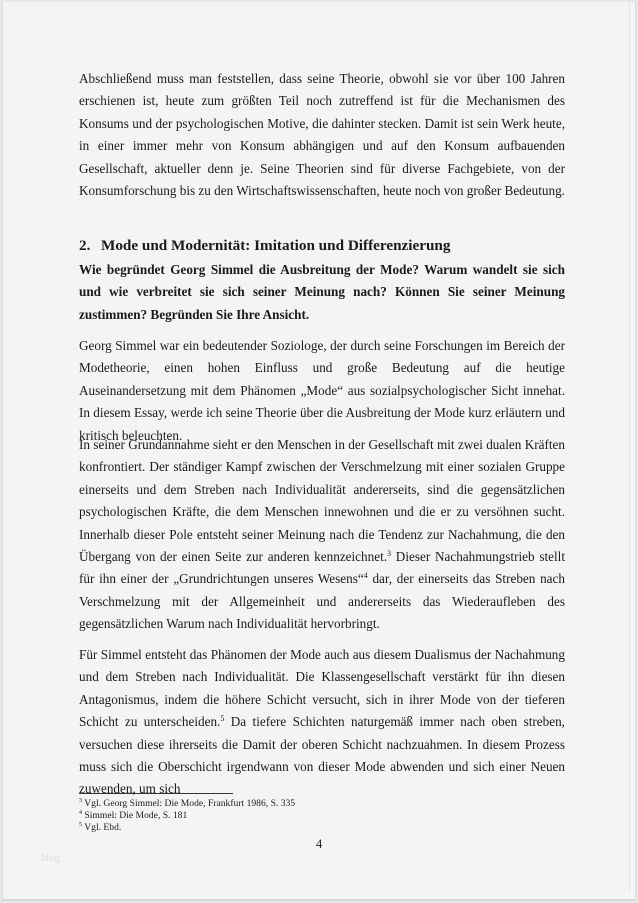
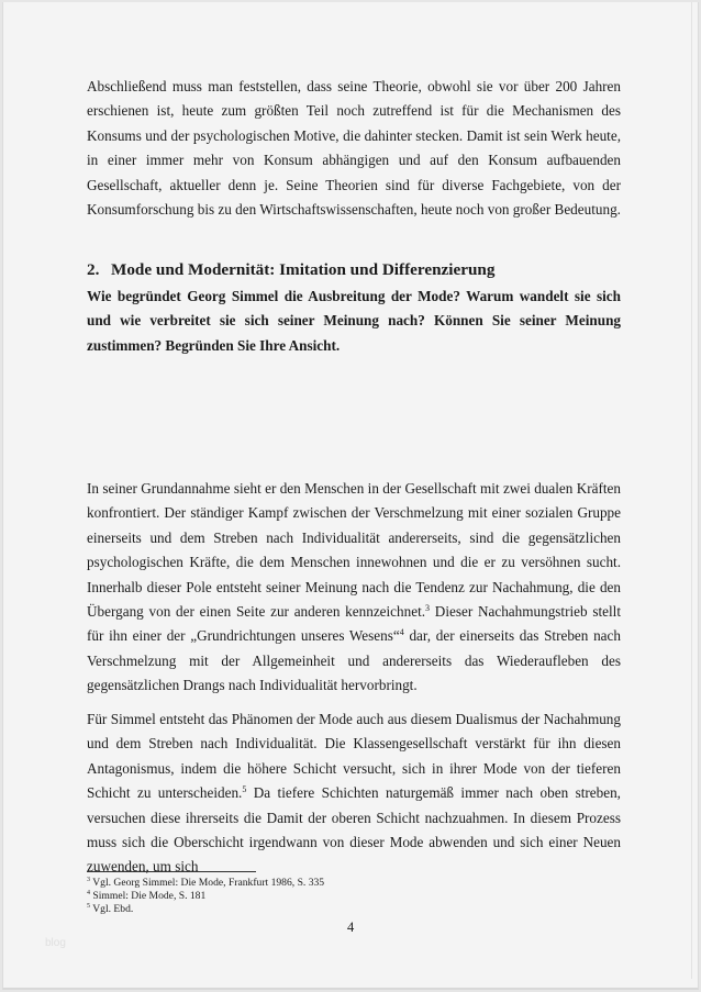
- Abschließend muss man feststellen, dass seine Theorie, obwohl sie vor über 100 Jahren erschienen ist, heute zum größten Teil noch zutreffend ist für die Mechanismen des Konsums und der psychologischen Motive, die dahinter stecken. Damit ist sein Werk heute, in einer immer mehr von Konsum abhängigen und auf den Konsum aufbauenden Gesellschaft, aktueller denn je. Seine Theorien sind für diverse Fachgebiete, von der Konsumforschung bis zu den Wirtschaftswissenschaften, heute noch von großer Bedeutung.
+ Abschließend muss man feststellen, dass seine Theorie, obwohl sie vor über 200 Jahren erschienen ist, heute zum größten Teil noch zutreffend ist für die Mechanismen des Konsums und der psychologischen Motive, die dahinter stecken. Damit ist sein Werk heute, in einer immer mehr von Konsum abhängigen und auf den Konsum aufbauenden Gesellschaft, aktueller denn je. Seine Theorien sind für diverse Fachgebiete, von der Konsumforschung bis zu den Wirtschaftswissenschaften, heute noch von großer Bedeutung.
  2. Mode und Modernität: Imitation und Differenzierung
  Wie begründet Georg Simmel die Ausbreitung der Mode? Warum wandelt sie sich und wie verbreitet sie sich seiner Meinung nach? Können Sie seiner Meinung zustimmen? Begründen Sie Ihre Ansicht.
- Georg Simmel war ein bedeutender Soziologe, der durch seine Forschungen im Bereich der Modetheorie, einen hohen Einfluss und große Bedeutung auf die heutige Auseinandersetzung mit dem Phänomen „Mode“ aus sozialpsychologischer Sicht innehat. In diesem Essay, werde ich seine Theorie über die Ausbreitung der Mode kurz erläutern und kritisch beleuchten.
- In seiner Grundannahme sieht er den Menschen in der Gesellschaft mit zwei dualen Kräften konfrontiert. Der ständiger Kampf zwischen der Verschmelzung mit einer sozialen Gruppe einerseits und dem Streben nach Individualität andererseits, sind die gegensätzlichen psychologischen Kräfte, die dem Menschen innewohnen und die er zu versöhnen sucht. Innerhalb dieser Pole entsteht seiner Meinung nach die Tendenz zur Nachahmung, die den Übergang von der einen Seite zur anderen kennzeichnet.3 Dieser Nachahmungstrieb stellt für ihn einer der „Grundrichtungen unseres Wesens“4 dar, der einerseits das Streben nach Verschmelzung mit der Allgemeinheit und andererseits das Wiederaufleben des gegensätzlichen Warum nach Individualität hervorbringt.
+ In seiner Grundannahme sieht er den Menschen in der Gesellschaft mit zwei dualen Kräften konfrontiert. Der ständiger Kampf zwischen der Verschmelzung mit einer sozialen Gruppe einerseits und dem Streben nach Individualität andererseits, sind die gegensätzlichen psychologischen Kräfte, die dem Menschen innewohnen und die er zu versöhnen sucht. Innerhalb dieser Pole entsteht seiner Meinung nach die Tendenz zur Nachahmung, die den Übergang von der einen Seite zur anderen kennzeichnet.3 Dieser Nachahmungstrieb stellt für ihn einer der „Grundrichtungen unseres Wesens“4 dar, der einerseits das Streben nach Verschmelzung mit der Allgemeinheit und andererseits das Wiederaufleben des gegensätzlichen Drangs nach Individualität hervorbringt.
  Für Simmel entsteht das Phänomen der Mode auch aus diesem Dualismus der Nachahmung und dem Streben nach Individualität. Die Klassengesellschaft verstärkt für ihn diesen Antagonismus, indem die höhere Schicht versucht, sich in ihrer Mode von der tieferen Schicht zu unterscheiden.5 Da tiefere Schichten naturgemäß immer nach oben streben, versuchen diese ihrerseits die Damit der oberen Schicht nachzuahmen. In diesem Prozess muss sich die Oberschicht irgendwann von dieser Mode abwenden und sich einer Neuen zuwenden, um sich
  Vgl. Georg Simmel: Die Mode, Frankfurt 1986, S. 335
  Simmel: Die Mode, S. 181
  Vgl. Ebd.
  4
